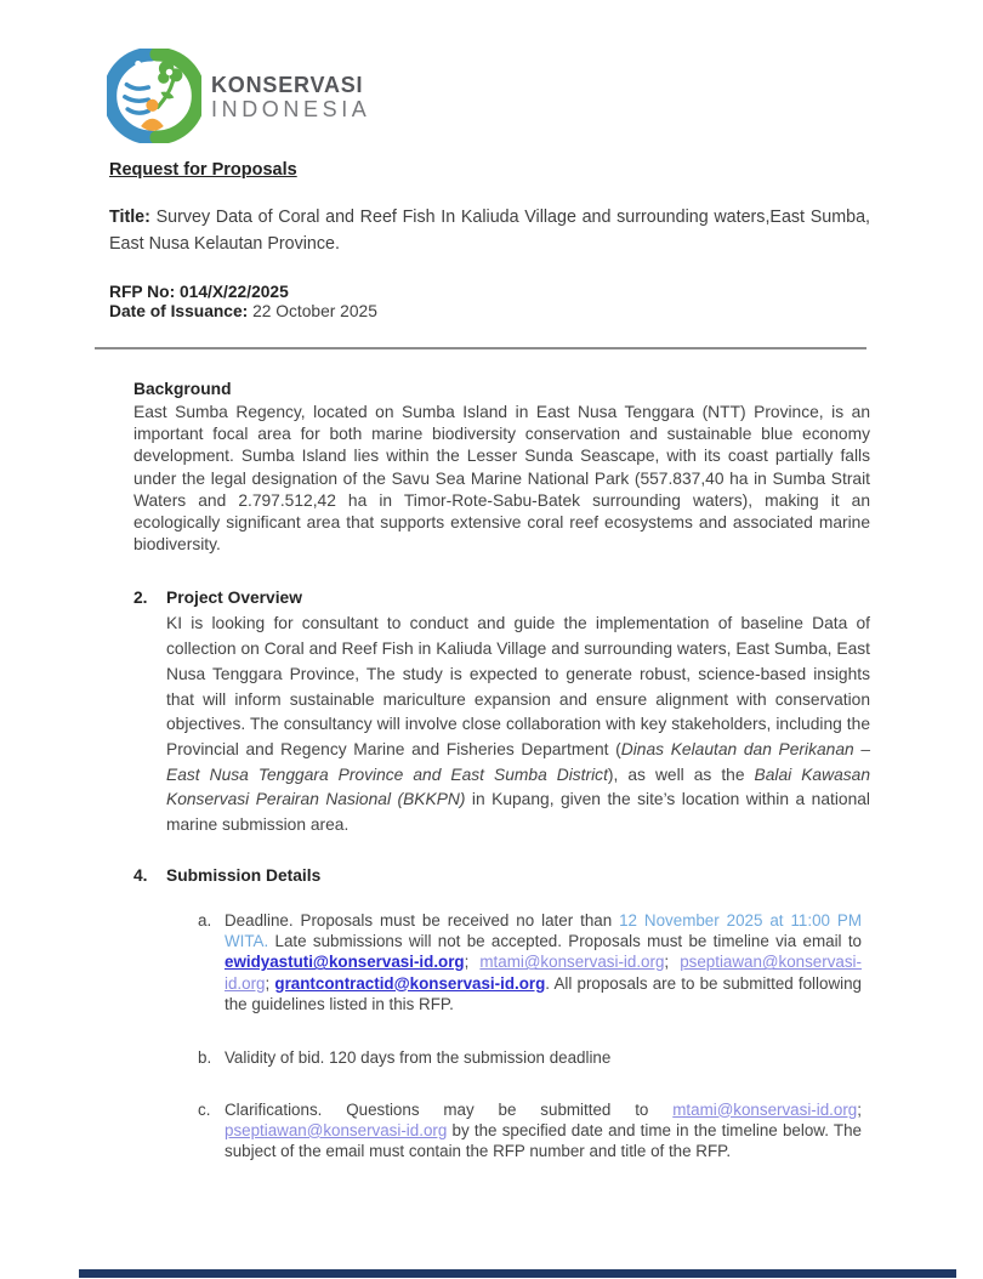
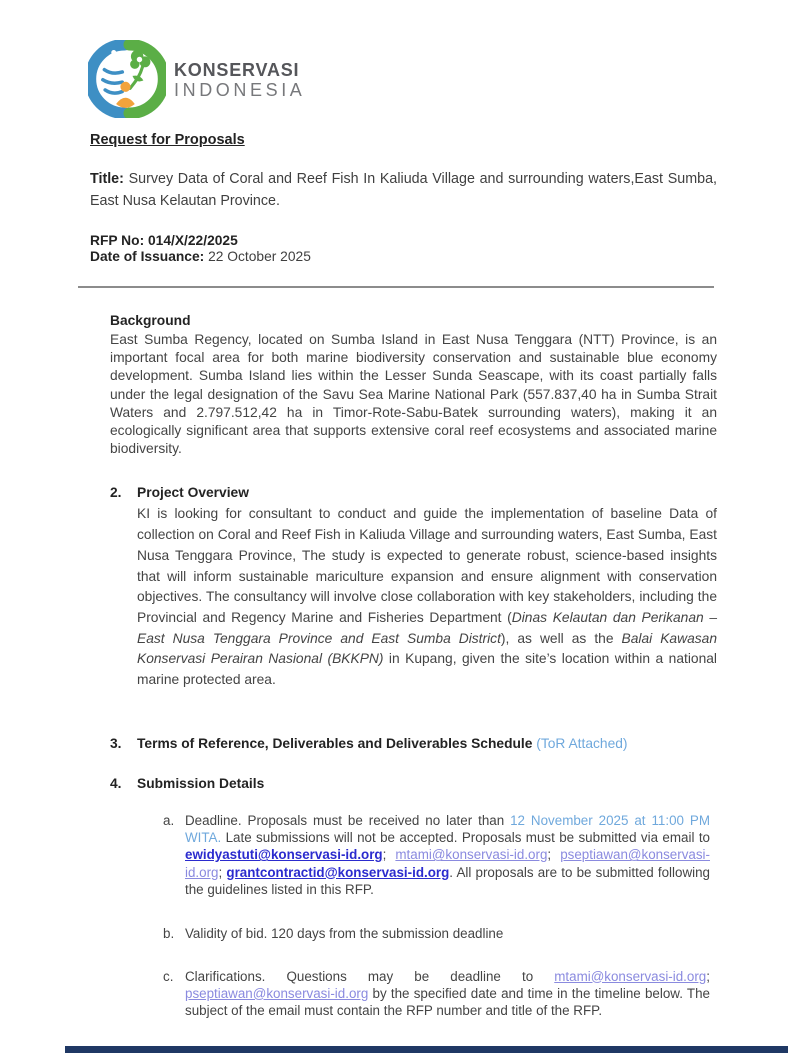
  KONSERVASI
  INDONESIA
  Request for Proposals
  Title: Survey Data of Coral and Reef Fish In Kaliuda Village and surrounding waters,East Sumba, East Nusa Kelautan Province.
  RFP No: 014/X/22/2025
  Date of Issuance: 22 October 2025
  Background
  East Sumba Regency, located on Sumba Island in East Nusa Tenggara (NTT) Province, is an important focal area for both marine biodiversity conservation and sustainable blue economy development. Sumba Island lies within the Lesser Sunda Seascape, with its coast partially falls under the legal designation of the Savu Sea Marine National Park (557.837,40 ha in Sumba Strait Waters and 2.797.512,42 ha in Timor-Rote-Sabu-Batek surrounding waters), making it an ecologically significant area that supports extensive coral reef ecosystems and associated marine biodiversity.
  2.
  Project Overview
- KI is looking for consultant to conduct and guide the implementation of baseline Data of collection on Coral and Reef Fish in Kaliuda Village and surrounding waters, East Sumba, East Nusa Tenggara Province, The study is expected to generate robust, science-based insights that will inform sustainable mariculture expansion and ensure alignment with conservation objectives. The consultancy will involve close collaboration with key stakeholders, including the Provincial and Regency Marine and Fisheries Department (Dinas Kelautan dan Perikanan – East Nusa Tenggara Province and East Sumba District), as well as the Balai Kawasan Konservasi Perairan Nasional (BKKPN) in Kupang, given the site’s location within a national marine submission area.
+ KI is looking for consultant to conduct and guide the implementation of baseline Data of collection on Coral and Reef Fish in Kaliuda Village and surrounding waters, East Sumba, East Nusa Tenggara Province, The study is expected to generate robust, science-based insights that will inform sustainable mariculture expansion and ensure alignment with conservation objectives. The consultancy will involve close collaboration with key stakeholders, including the Provincial and Regency Marine and Fisheries Department (Dinas Kelautan dan Perikanan – East Nusa Tenggara Province and East Sumba District), as well as the Balai Kawasan Konservasi Perairan Nasional (BKKPN) in Kupang, given the site’s location within a national marine protected area.
+ 3.
+ Terms of Reference, Deliverables and Deliverables Schedule (ToR Attached)
  4.
  Submission Details
  a.
- Deadline. Proposals must be received no later than 12 November 2025 at 11:00 PM WITA. Late submissions will not be accepted. Proposals must be timeline via email to ewidyastuti@konservasi-id.org; mtami@konservasi-id.org; pseptiawan@konservasi-id.org; grantcontractid@konservasi-id.org. All proposals are to be submitted following the guidelines listed in this RFP.
+ Deadline. Proposals must be received no later than 12 November 2025 at 11:00 PM WITA. Late submissions will not be accepted. Proposals must be submitted via email to ewidyastuti@konservasi-id.org; mtami@konservasi-id.org; pseptiawan@konservasi-id.org; grantcontractid@konservasi-id.org. All proposals are to be submitted following the guidelines listed in this RFP.
  b.
  Validity of bid. 120 days from the submission deadline
  c.
- Clarifications. Questions may be submitted to mtami@konservasi-id.org; pseptiawan@konservasi-id.org by the specified date and time in the timeline below. The subject of the email must contain the RFP number and title of the RFP.
+ Clarifications. Questions may be deadline to mtami@konservasi-id.org; pseptiawan@konservasi-id.org by the specified date and time in the timeline below. The subject of the email must contain the RFP number and title of the RFP.
